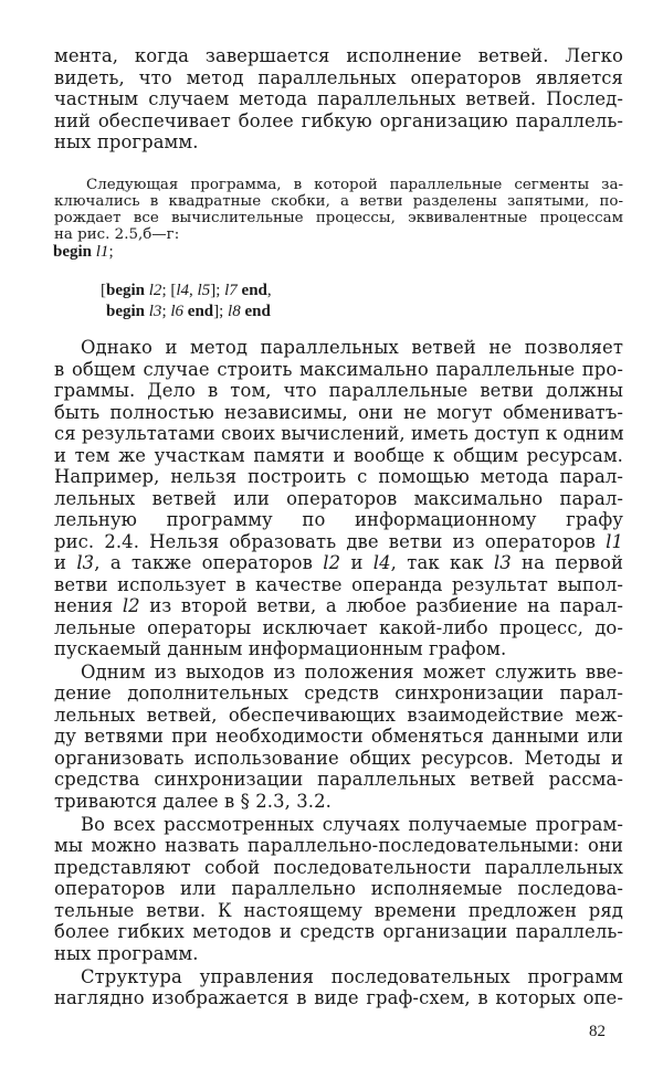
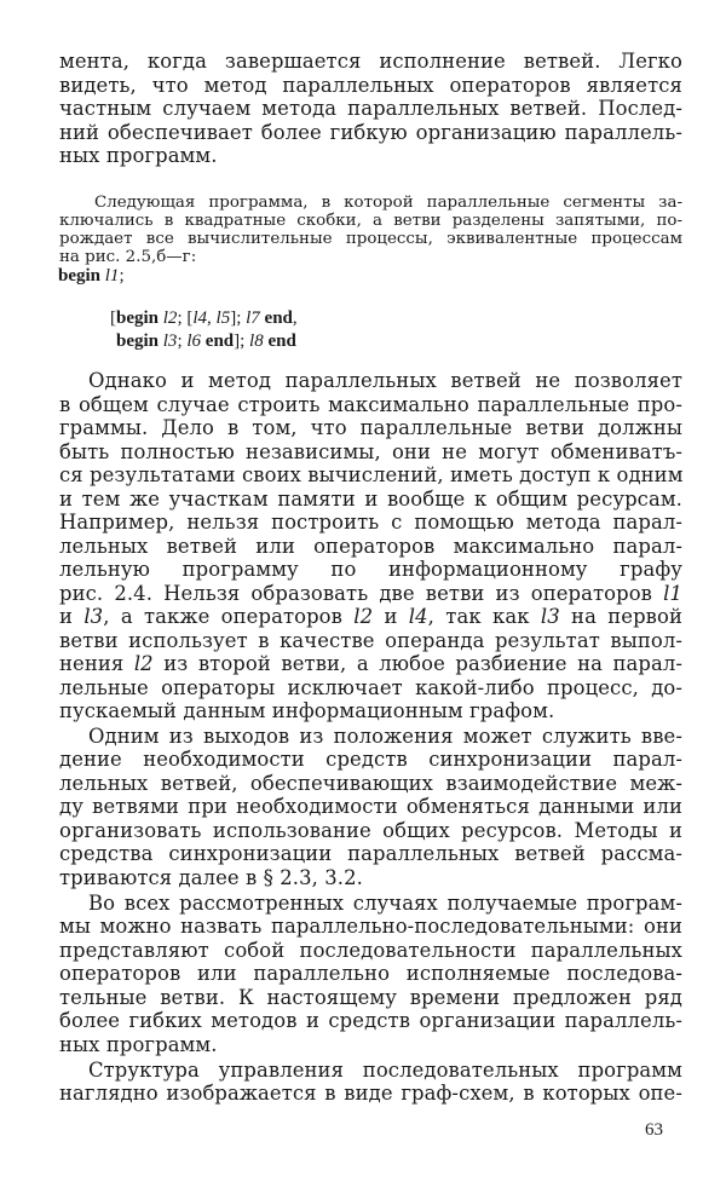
  мента, когда завершается исполнение ветвей. Легко
  видеть, что метод параллельных операторов является
  частным случаем метода параллельных ветвей. Послед-
  ний обеспечивает более гибкую организацию параллель-
  ных программ.
  Следующая программа, в которой параллельные сегменты за-
  ключались в квадратные скобки, а ветви разделены запятыми, по-
  рождает все вычислительные процессы, эквивалентные процессам
  на рис. 2.5,б—г:
  begin l1;
  [begin l2; [l4, l5]; l7 end,
  begin l3; l6 end]; l8 end
  Однако и метод параллельных ветвей не позволяет
  в общем случае строить максимально параллельные про-
  граммы. Дело в том, что параллельные ветви должны
  быть полностью независимы, они не могут обмениватъ-
  ся результатами своих вычислений, иметь доступ к одним
  и тем же участкам памяти и вообще к общим ресурсам.
  Например, нельзя построить с помощью метода парал-
  лельных ветвей или операторов максимально парал-
  лельную программу по информационному графу
  рис. 2.4. Нельзя образовать две ветви из операторов l1
  и l3, а также операторов l2 и l4, так как l3 на первой
  ветви использует в качестве операнда результат выпол-
  нения l2 из второй ветви, а любое разбиение на парал-
  лельные операторы исключает какой-либо процесс, до-
  пускаемый данным информационным графом.
  Одним из выходов из положения может служить вве-
- дение дополнительных средств синхронизации парал-
+ дение необходимости средств синхронизации парал-
  лельных ветвей, обеспечивающих взаимодействие меж-
  ду ветвями при необходимости обменяться данными или
  организовать использование общих ресурсов. Методы и
  средства синхронизации параллельных ветвей рассма-
  триваются далее в § 2.3, 3.2.
  Во всех рассмотренных случаях получаемые програм-
  мы можно назвать параллельно-последовательными: они
  представляют собой последовательности параллельных
  операторов или параллельно исполняемые последова-
  тельные ветви. К настоящему времени предложен ряд
  более гибких методов и средств организации параллель-
  ных программ.
  Структура управления последовательных программ
  наглядно изображается в виде граф-схем, в которых опе-
- 82
+ 63
